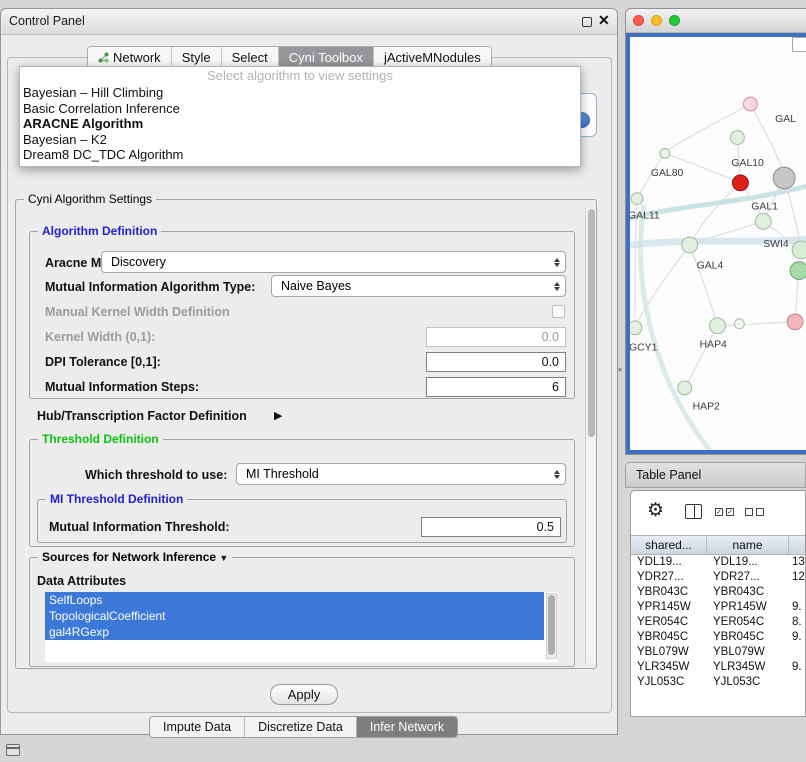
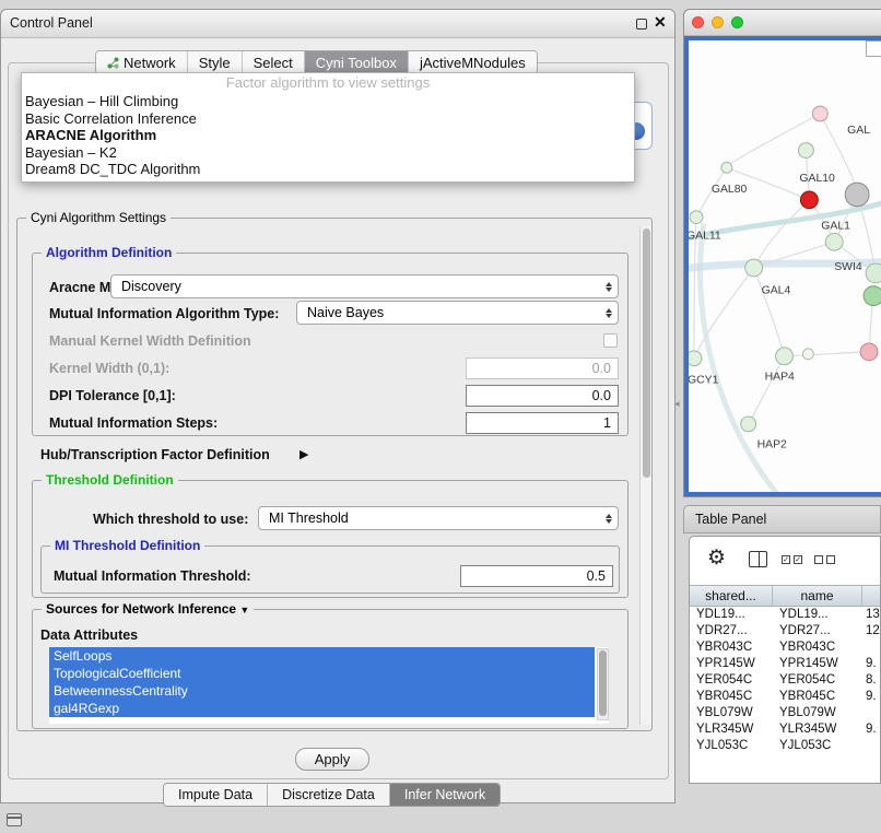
  Control Panel
  ✕
  Network
  Style
  Select
  Cyni Toolbox
  jActiveMNodules
- Select algorithm to view settings
+ Factor algorithm to view settings
  Bayesian – Hill Climbing
  Basic Correlation Inference
  ARACNE Algorithm
  Bayesian – K2
  Dream8 DC_TDC Algorithm
  Cyni Algorithm Settings
  Algorithm Definition
  Discovery
  Mutual Information Algorithm Type:
  Naive Bayes
  Manual Kernel Width Definition
  Kernel Width (0,1):
  0.0
  DPI Tolerance [0,1]:
  0.0
  Mutual Information Steps:
- 6
+ 1
  Hub/Transcription Factor Definition
  ▶
  Threshold Definition
  Which threshold to use:
  MI Threshold
  MI Threshold Definition
  Mutual Information Threshold:
  0.5
  Sources for Network Inference ▼
  Data Attributes
  SelfLoops
  TopologicalCoefficient
+ BetweennessCentrality
  gal4RGexp
  Apply
  Impute Data
  Discretize Data
  Infer Network
  ◂
  GAL
  GAL80
  GAL10
  GAL11
  GAL1
  SWI4
  GAL4
  GCY1
  HAP4
  HAP2
  Table Panel
  ⚙
  shared...
  name
  YDL19...
  YDL19...
  13
  YDR27...
  YDR27...
  12
  YBR043C
  YBR043C
  YPR145W
  YPR145W
  9.
  YER054C
  YER054C
  8.
  YBR045C
  YBR045C
  9.
  YBL079W
  YBL079W
  YLR345W
  YLR345W
  9.
  YJL053C
  YJL053C
